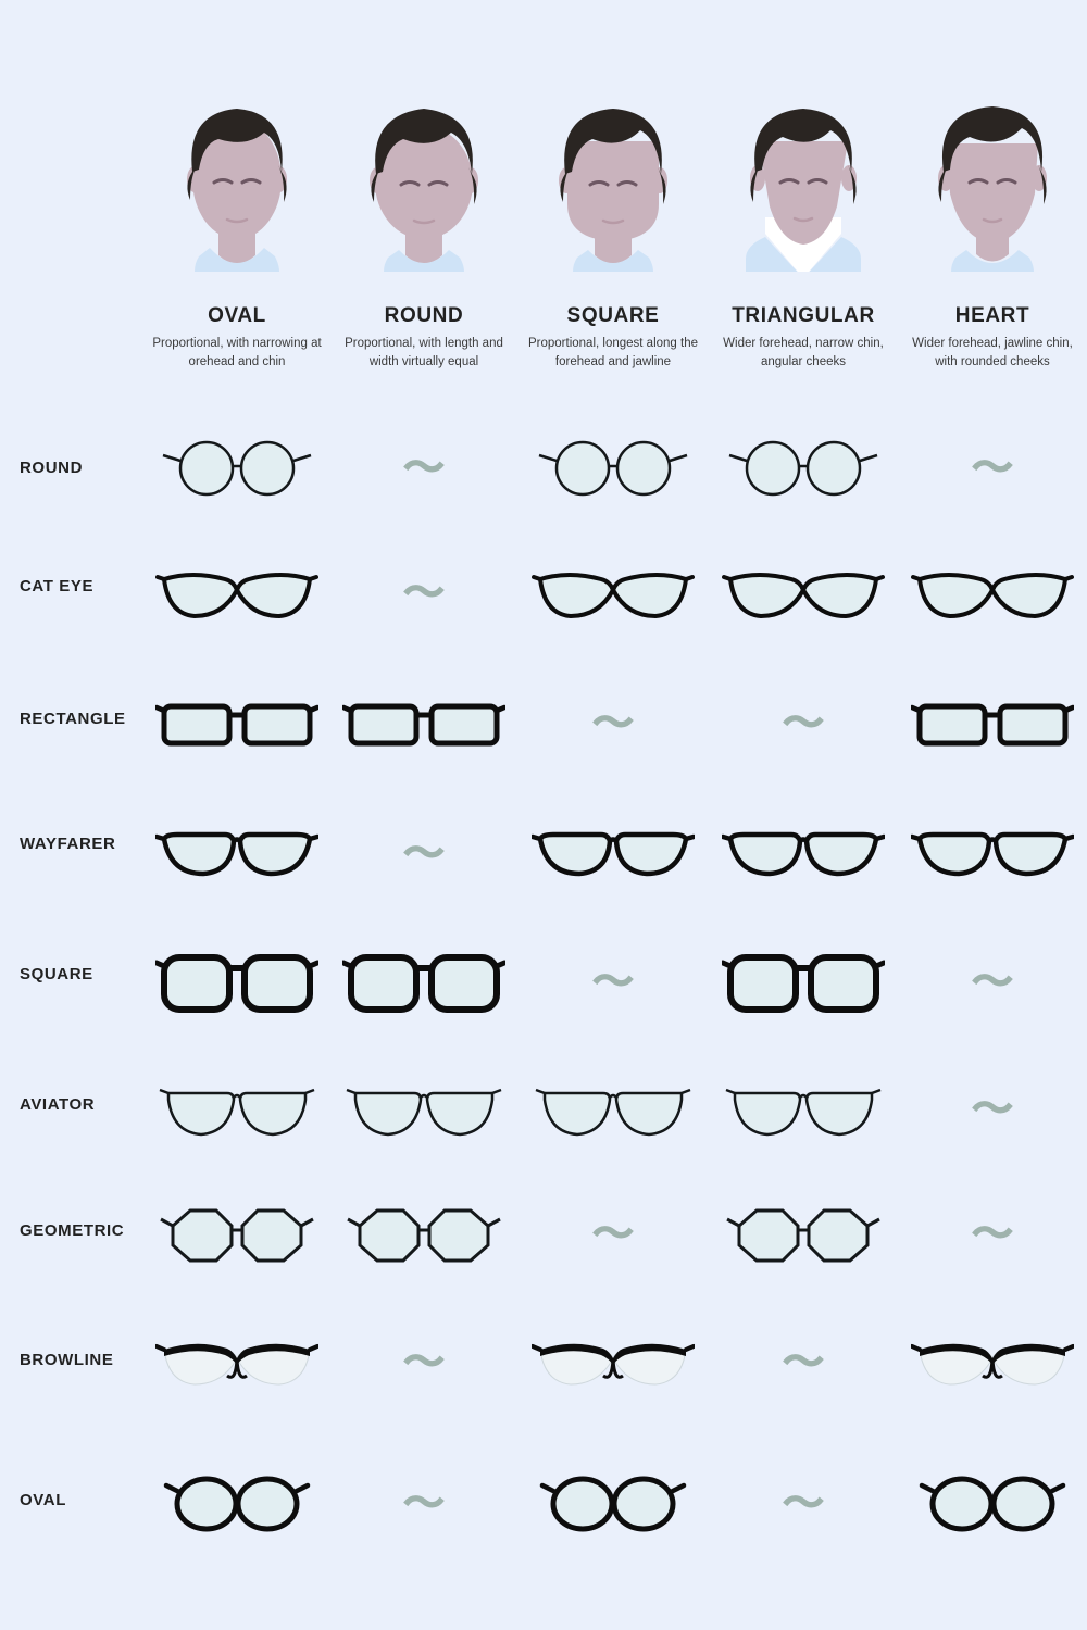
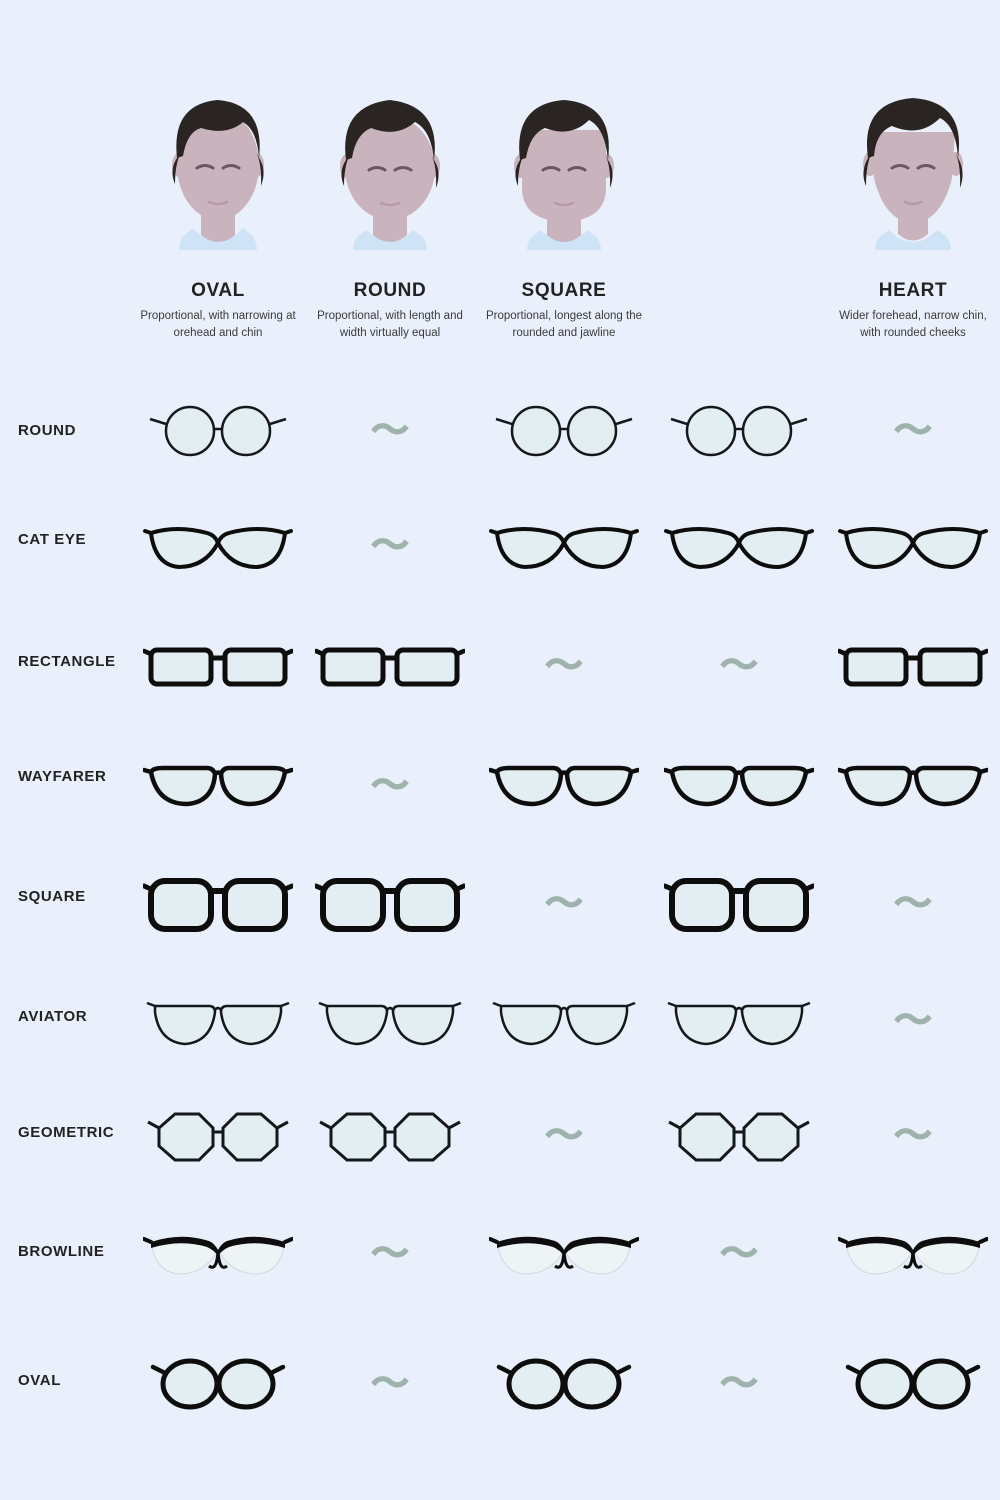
  OVAL
  Proportional, with narrowing at orehead and chin
  ROUND
  Proportional, with length and width virtually equal
  SQUARE
- Proportional, longest along the forehead and jawline
+ Proportional, longest along the rounded and jawline
- TRIANGULAR
- Wider forehead, narrow chin, angular cheeks
  HEART
- Wider forehead, jawline chin, with rounded cheeks
+ Wider forehead, narrow chin, with rounded cheeks
  ROUND
  CAT EYE
  RECTANGLE
  WAYFARER
  SQUARE
  AVIATOR
  GEOMETRIC
  BROWLINE
  OVAL
  〜
  〜
  〜
  〜
  〜
  〜
  〜
  〜
  〜
  〜
  〜
  〜
  〜
  〜
  〜
